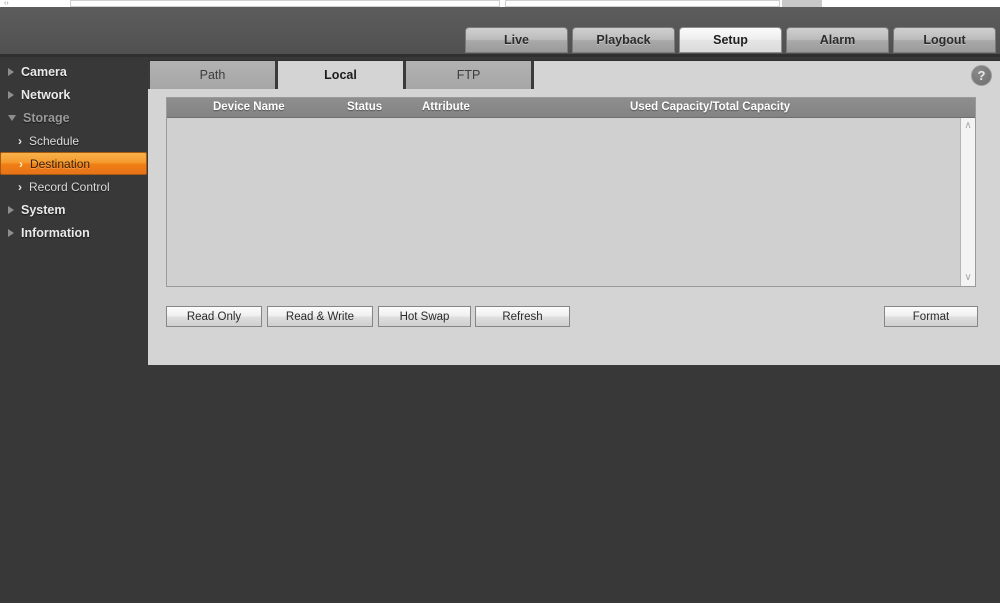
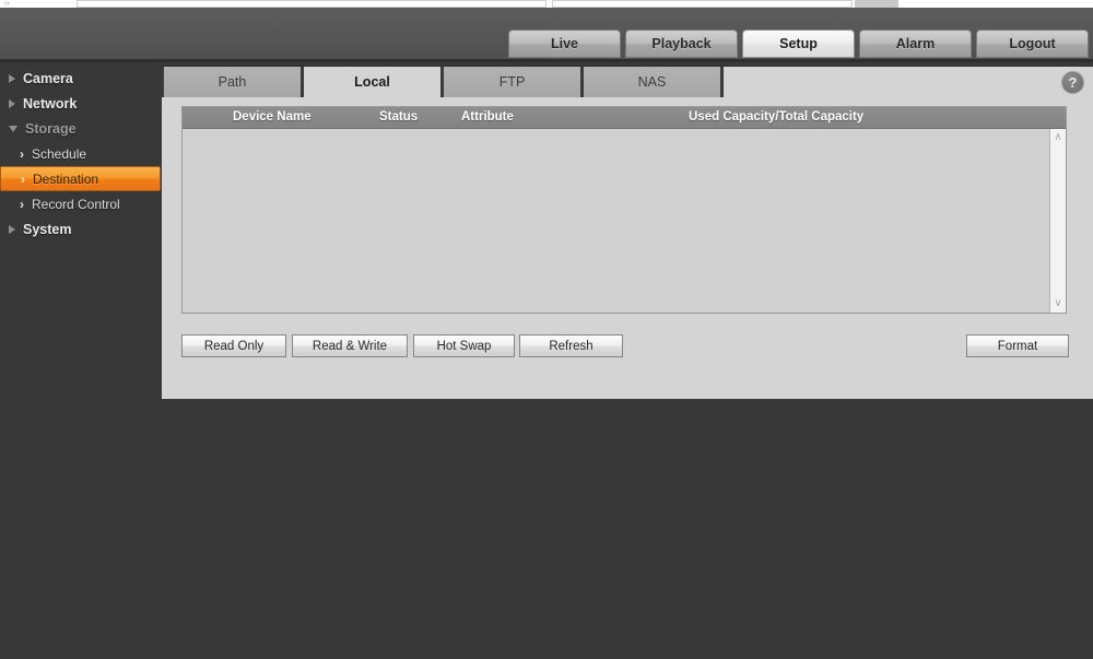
  Live
  Playback
  Setup
  Alarm
  Logout
  Camera
  Network
  Storage
  ›
  Schedule
  ›
  Destination
  ›
  Record Control
  System
- Information
  ?
  Path
  Local
  FTP
+ NAS
  Device Name
  Status
  Attribute
  Used Capacity/Total Capacity
  ∧
  ∨
  Read Only
  Read & Write
  Hot Swap
  Refresh
  Format
